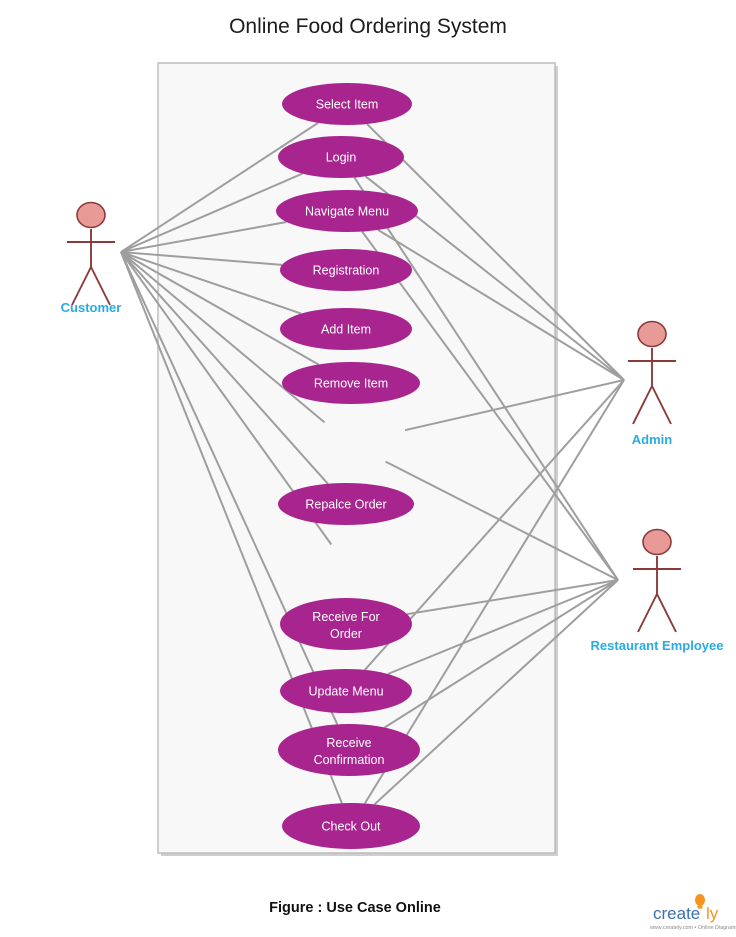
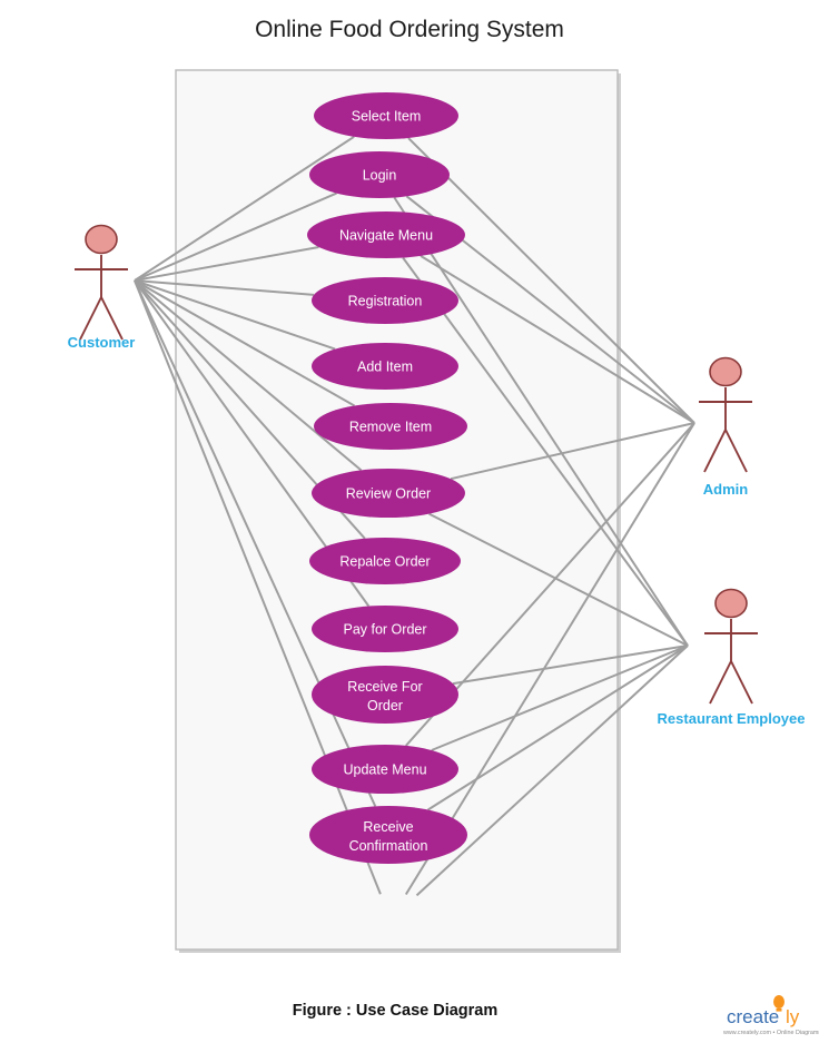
  Online Food Ordering System
  Select Item
  Login
  Navigate Menu
  Registration
  Add Item
  Remove Item
+ Review Order
  Repalce Order
+ Pay for Order
  Receive For
  Order
  Update Menu
  Receive
  Confirmation
- Check Out
  Customer
  Admin
  Restaurant Employee
- Figure : Use Case Online
+ Figure : Use Case Diagram
  create
  ly
